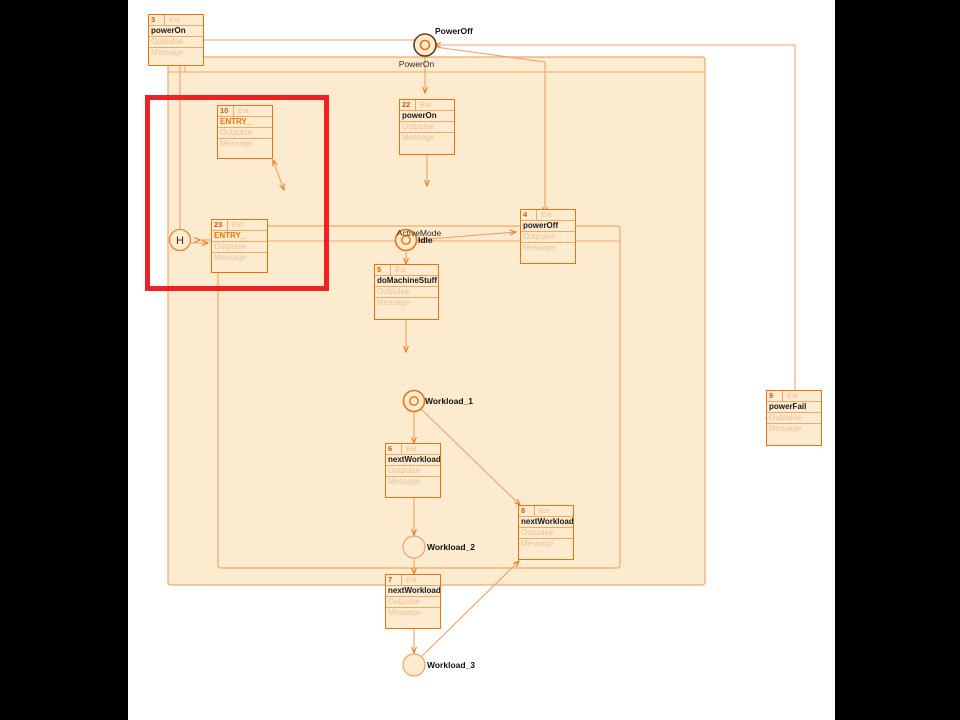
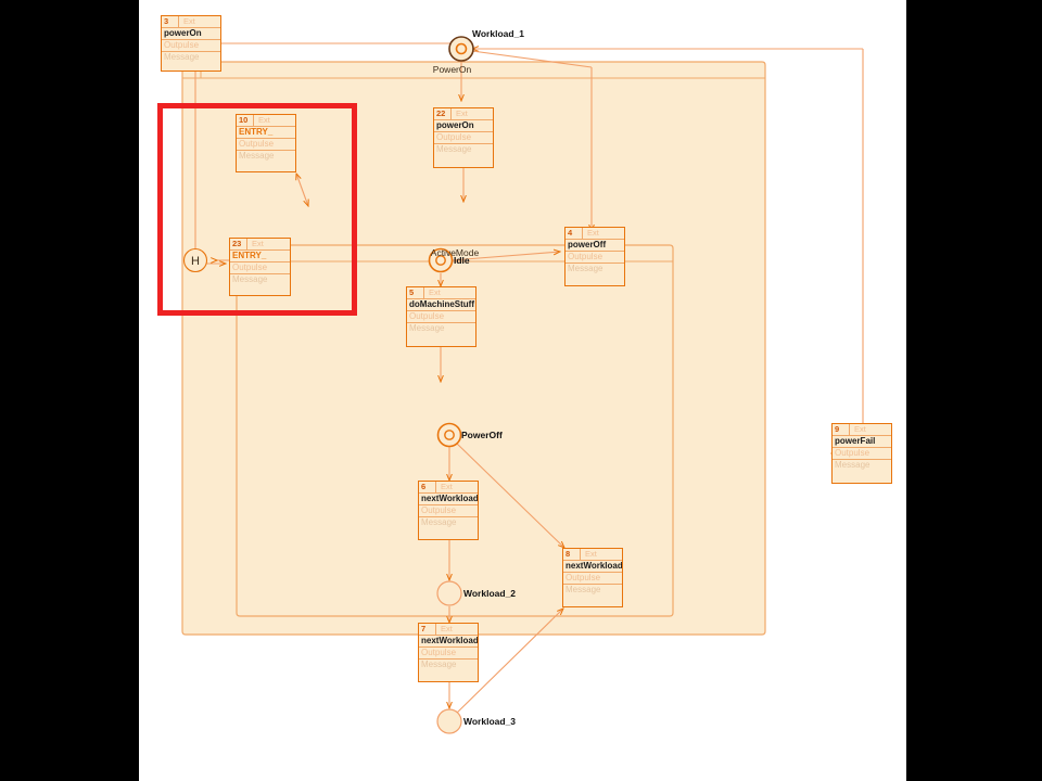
  H
- PowerOff
+ Workload_1
  Idle
- Workload_1
+ PowerOff
  Workload_2
  Workload_3
  PowerOn
  ActiveMode
  3
  Ext
  powerOn
  Outpulse
  Message
  22
  Ext
  powerOn
  Outpulse
  Message
  10
  Ext
  ENTRY_
  Outpulse
  Message
  23
  Ext
  ENTRY_
  Outpulse
  Message
  4
  Ext
  powerOff
  Outpulse
  Message
  5
  Ext
  doMachineStuff
  Outpulse
  Message
  9
  Ext
  powerFail
  Outpulse
  Message
  6
  Ext
  nextWorkload
  Outpulse
  Message
  8
  Ext
  nextWorkload
  Outpulse
  Message
  7
  Ext
  nextWorkload
  Outpulse
  Message
